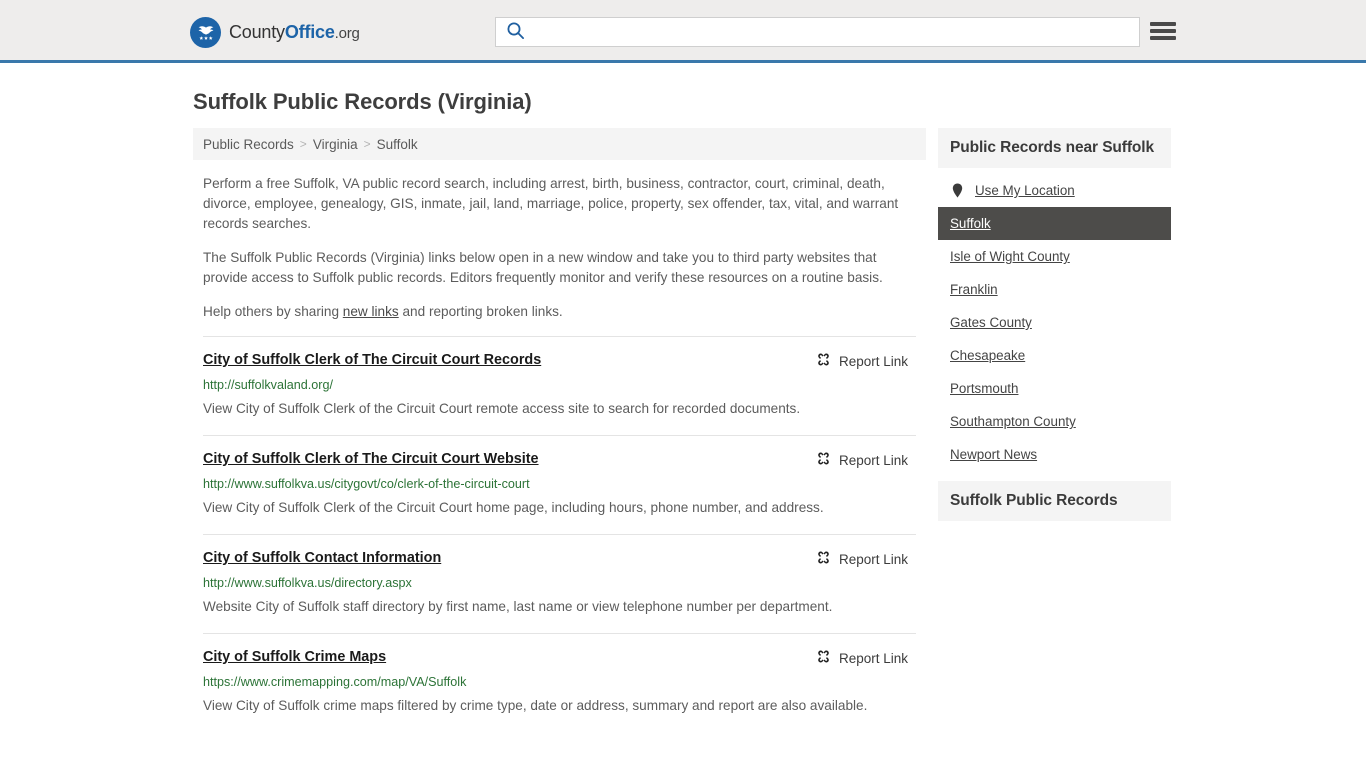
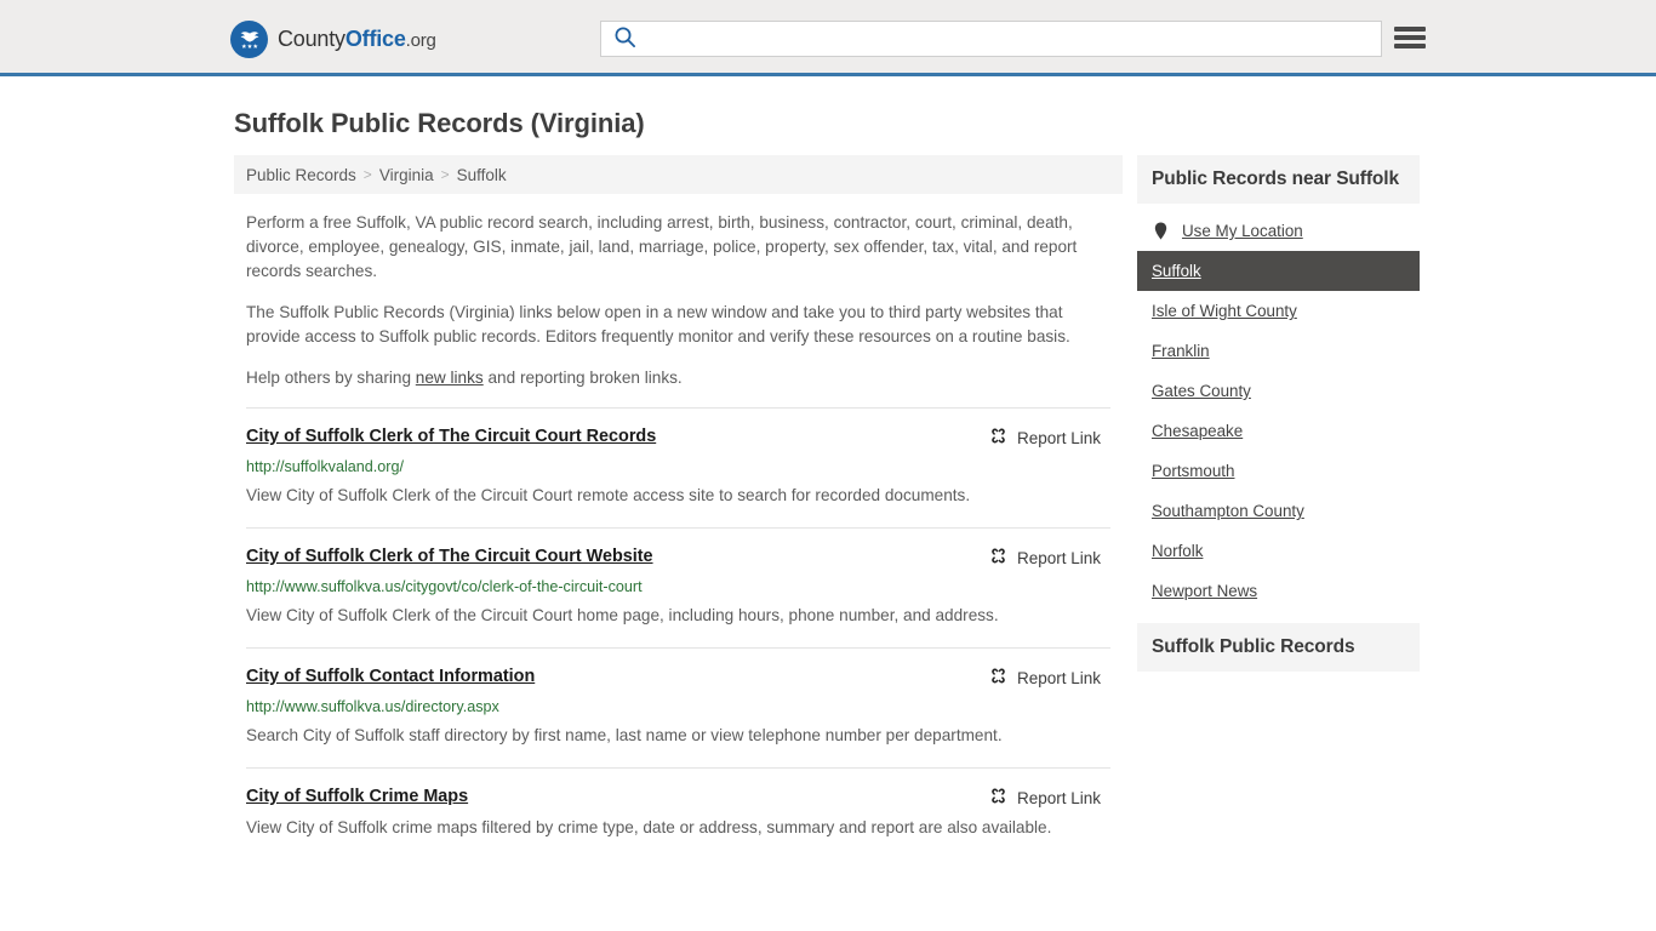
  CountyOffice.org
  Suffolk Public Records (Virginia)
  Public Records
  >
  Virginia
  >
  Suffolk
- Perform a free Suffolk, VA public record search, including arrest, birth, business, contractor, court, criminal, death, divorce, employee, genealogy, GIS, inmate, jail, land, marriage, police, property, sex offender, tax, vital, and warrant records searches.
+ Perform a free Suffolk, VA public record search, including arrest, birth, business, contractor, court, criminal, death, divorce, employee, genealogy, GIS, inmate, jail, land, marriage, police, property, sex offender, tax, vital, and report records searches.
  The Suffolk Public Records (Virginia) links below open in a new window and take you to third party websites that provide access to Suffolk public records. Editors frequently monitor and verify these resources on a routine basis.
  Help others by sharing new links and reporting broken links.
  City of Suffolk Clerk of The Circuit Court Records
  Report Link
  http://suffolkvaland.org/
  View City of Suffolk Clerk of the Circuit Court remote access site to search for recorded documents.
  City of Suffolk Clerk of The Circuit Court Website
  Report Link
  http://www.suffolkva.us/citygovt/co/clerk-of-the-circuit-court
  View City of Suffolk Clerk of the Circuit Court home page, including hours, phone number, and address.
  City of Suffolk Contact Information
  Report Link
  http://www.suffolkva.us/directory.aspx
- Website City of Suffolk staff directory by first name, last name or view telephone number per department.
+ Search City of Suffolk staff directory by first name, last name or view telephone number per department.
  City of Suffolk Crime Maps
  Report Link
- https://www.crimemapping.com/map/VA/Suffolk
  View City of Suffolk crime maps filtered by crime type, date or address, summary and report are also available.
  Public Records near Suffolk
  Use My Location
  Suffolk
  Isle of Wight County
  Franklin
  Gates County
  Chesapeake
  Portsmouth
  Southampton County
+ Norfolk
  Newport News
  Suffolk Public Records
